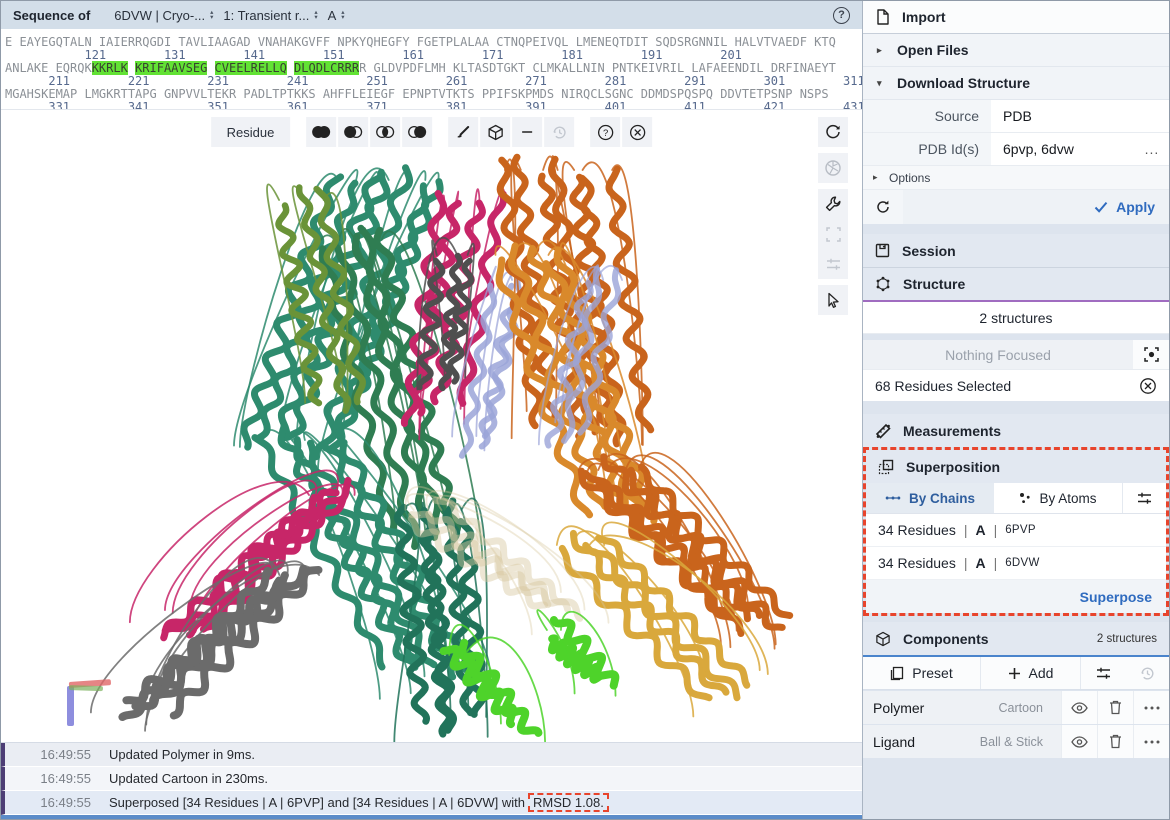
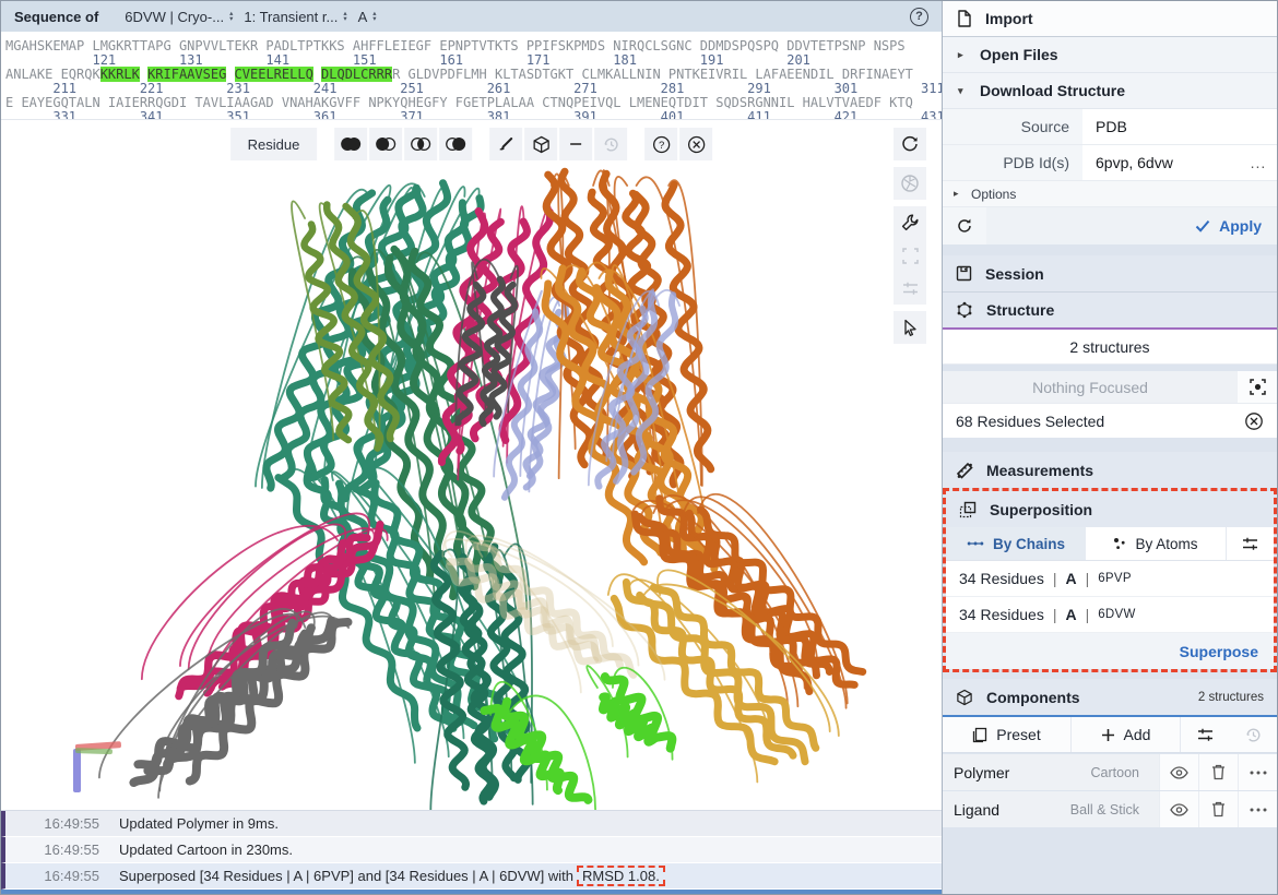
  Sequence of
  6DVW | Cryo-...
  1: Transient r...
  A
  ?
- E EAYEGQTALN IAIERRQGDI TAVLIAAGAD VNAHAKGVFF NPKYQHEGFY FGETPLALAA CTNQPEIVQL LMENEQTDIT SQDSRGNNIL HALVTVAEDF KTQ
+ MGAHSKEMAP LMGKRTTAPG GNPVVLTEKR PADLTPTKKS AHFFLEIEGF EPNPTVTKTS PPIFSKPMDS NIRQCLSGNC DDMDSPQSPQ DDVTETPSNP NSPS
  121 131 141 151 161 171 181 191 201
  ANLAKE EQRQKKKRLK KRIFAAVSEG CVEELRELLQ DLQDLCRRRR GLDVPDFLMH KLTASDTGKT CLMKALLNIN PNTKEIVRIL LAFAEENDIL DRFINAEYT
  211 221 231 241 251 261 271 281 291 301 311
- MGAHSKEMAP LMGKRTTAPG GNPVVLTEKR PADLTPTKKS AHFFLEIEGF EPNPTVTKTS PPIFSKPMDS NIRQCLSGNC DDMDSPQSPQ DDVTETPSNP NSPS
+ E EAYEGQTALN IAIERRQGDI TAVLIAAGAD VNAHAKGVFF NPKYQHEGFY FGETPLALAA CTNQPEIVQL LMENEQTDIT SQDSRGNNIL HALVTVAEDF KTQ
  331 341 351 361 371 381 391 401 411 421 431
  Residue
  ?
  16:49:55
  Updated Polymer in 9ms.
  16:49:55
  Updated Cartoon in 230ms.
  16:49:55
  Superposed [34 Residues | A | 6PVP] and [34 Residues | A | 6DVW] with
  RMSD 1.08.
  Import
  ▸
  Open Files
  ▾
  Download Structure
  Source
  PDB
  PDB Id(s)
  6pvp, 6dvw
  ...
  ▸
  Options
  Apply
  Session
  Structure
  2 structures
  Nothing Focused
  68 Residues Selected
  Measurements
  Superposition
  By Chains
  By Atoms
  34 Residues
  |
  A
  |
  6PVP
  34 Residues
  |
  A
  |
  6DVW
  Superpose
  Components
  2 structures
  Preset
  Add
  Polymer
  Cartoon
  Ligand
  Ball & Stick
